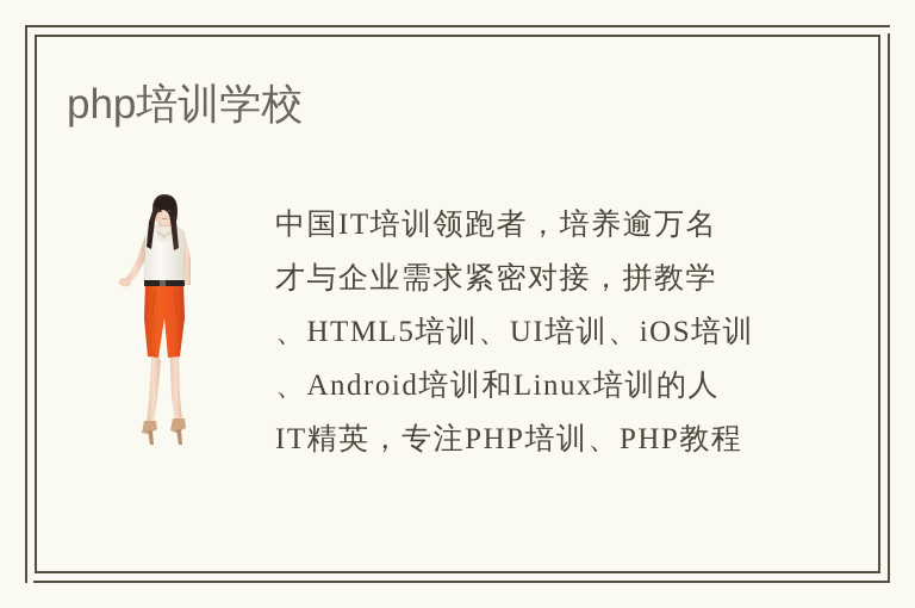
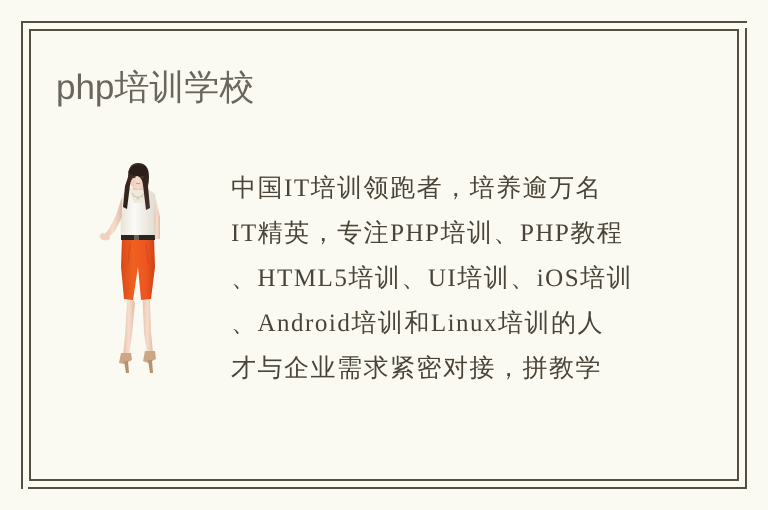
  php培训学校
  中国IT培训领跑者，培养逾万名
- 才与企业需求紧密对接，拼教学
+ IT精英，专注PHP培训、PHP教程
  、HTML5培训、UI培训、iOS培训
  、Android培训和Linux培训的人
- IT精英，专注PHP培训、PHP教程
+ 才与企业需求紧密对接，拼教学
